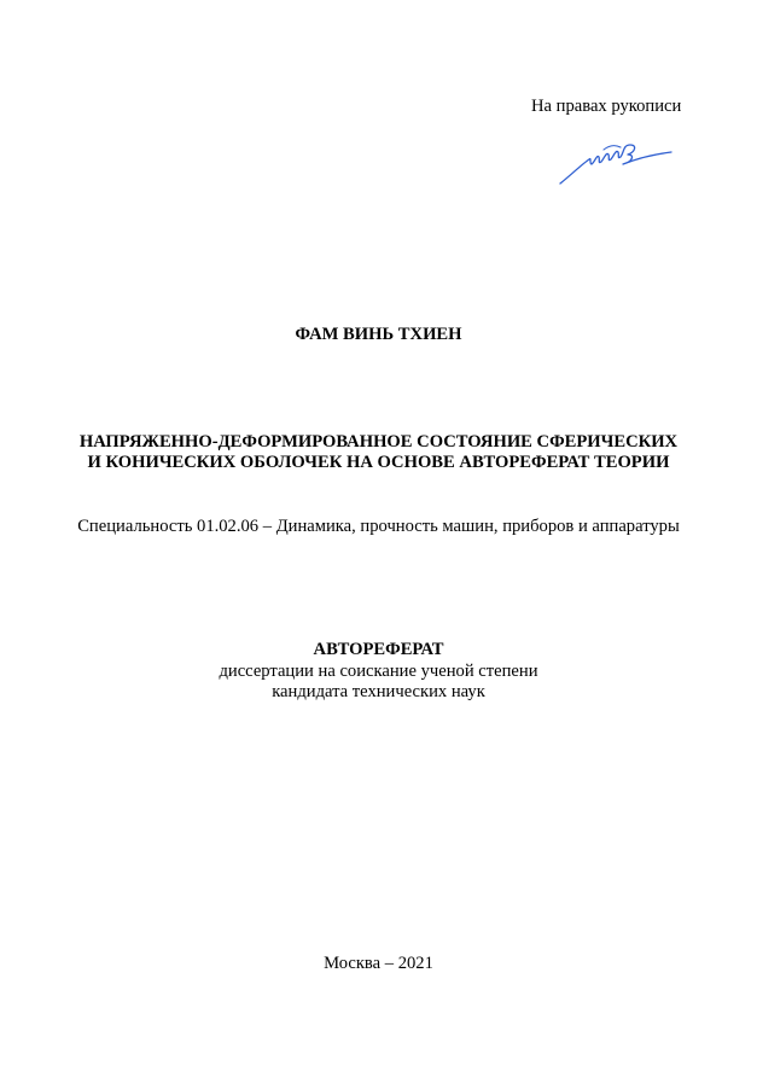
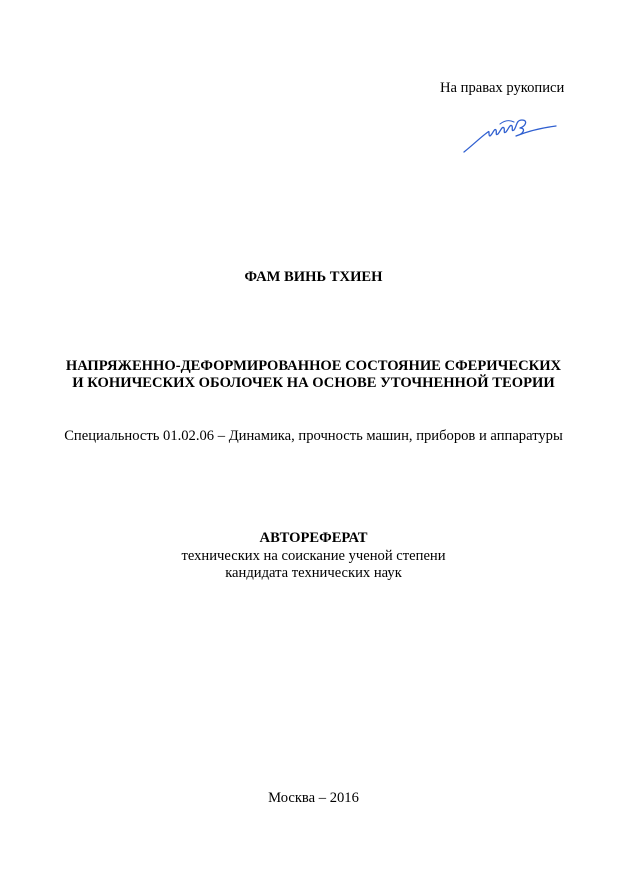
  На правах рукописи
  ФАМ ВИНЬ ТХИЕН
  НАПРЯЖЕННО-ДЕФОРМИРОВАННОЕ СОСТОЯНИЕ СФЕРИЧЕСКИХ
- И КОНИЧЕСКИХ ОБОЛОЧЕК НА ОСНОВЕ АВТОРЕФЕРАТ ТЕОРИИ
+ И КОНИЧЕСКИХ ОБОЛОЧЕК НА ОСНОВЕ УТОЧНЕННОЙ ТЕОРИИ
  Специальность 01.02.06 – Динамика, прочность машин, приборов и аппаратуры
  АВТОРЕФЕРАТ
- диссертации на соискание ученой степени
+ технических на соискание ученой степени
  кандидата технических наук
- Москва – 2021
+ Москва – 2016
